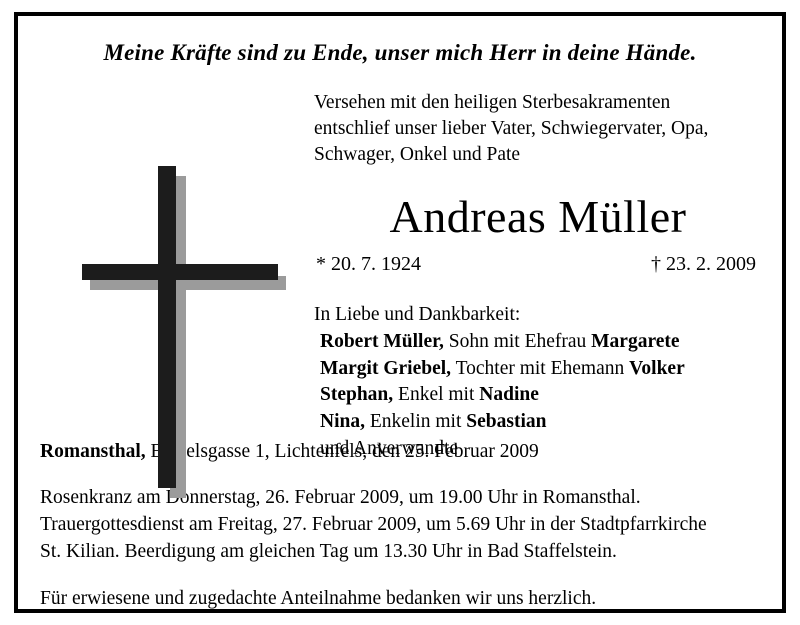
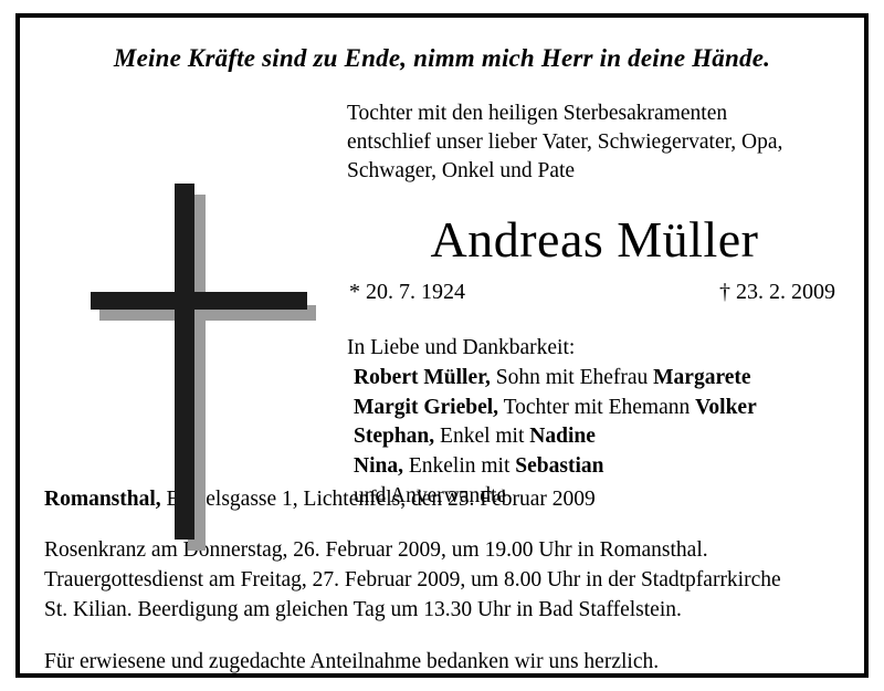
- Meine Kräfte sind zu Ende, unser mich Herr in deine Hände.
+ Meine Kräfte sind zu Ende, nimm mich Herr in deine Hände.
- Versehen mit den heiligen Sterbesakramenten
+ Tochter mit den heiligen Sterbesakramenten
  entschlief unser lieber Vater, Schwiegervater, Opa,
  Schwager, Onkel und Pate
  Andreas Müller
  * 20. 7. 1924
  † 23. 2. 2009
  In Liebe und Dankbarkeit:
  Robert Müller, Sohn mit Ehefrau Margarete
  Margit Griebel, Tochter mit Ehemann Volker
  Stephan, Enkel mit Nadine
  Nina, Enkelin mit Sebastian
  und Anverwandte
  Romansthal, Eelsgasse 1, Lichtenfels, den 25. Februar 2009
  Rosenkranz amnnerstag, 26. Februar 2009, um 19.00 Uhr in Romansthal.
- Trauergottesdienst am Freitag, 27. Februar 2009, um 5.69 Uhr in der Stadtpfarrkirche
+ Trauergottesdienst am Freitag, 27. Februar 2009, um 8.00 Uhr in der Stadtpfarrkirche
  St. Kilian. Beerdigung am gleichen Tag um 13.30 Uhr in Bad Staffelstein.
  Für erwiesene und zugedachte Anteilnahme bedanken wir uns herzlich.
